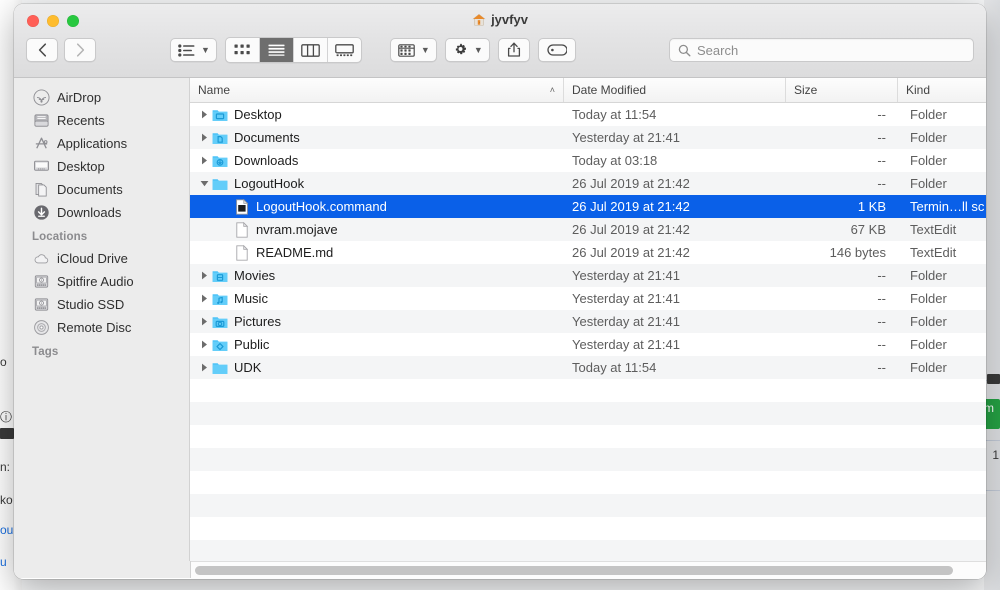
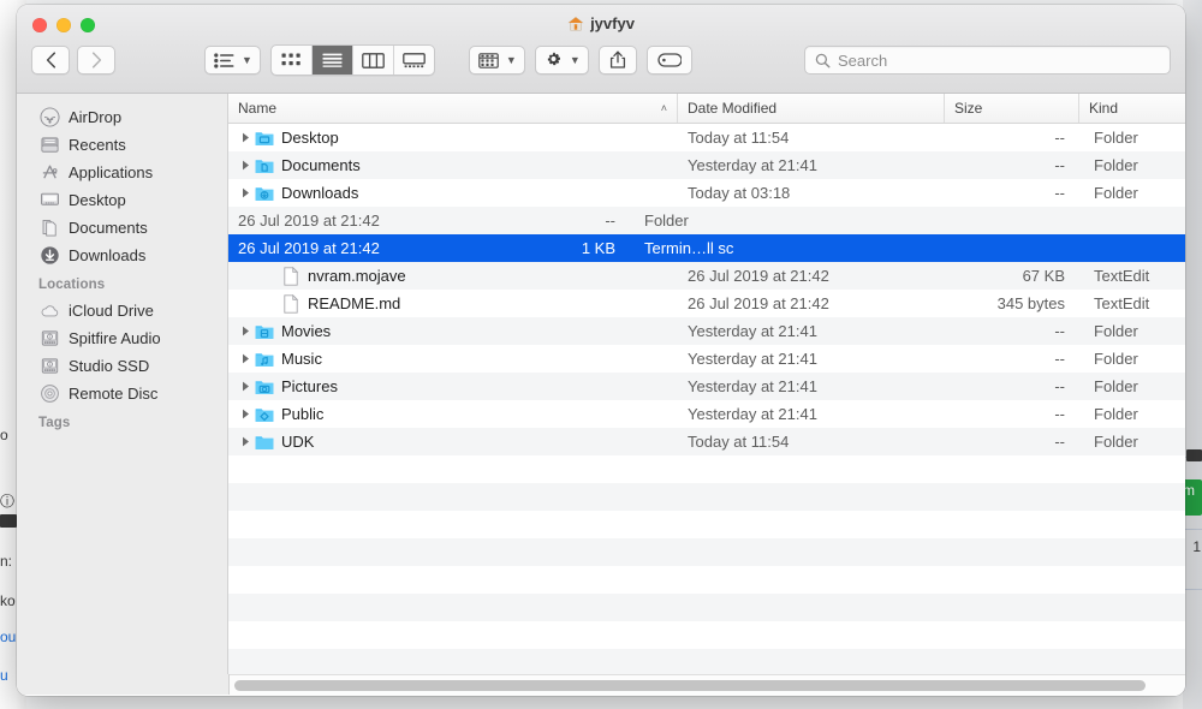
  o
  ⓘ
  n:
  ko
  ou
  u
  m
  1
  jyvfyv
  ▼
  ▼
  ▼
  Search
  AirDrop
  Recents
  Applications
  Desktop
  Documents
  Downloads
  Locations
  iCloud Drive
  Spitfire Audio
  Studio SSD
  Remote Disc
  Tags
  Name
  ˄
  Date Modified
  Size
  Kind
  Desktop
  Today at 11:54
  --
  Folder
  Documents
  Yesterday at 21:41
  --
  Folder
  Downloads
  Today at 03:18
  --
  Folder
- LogoutHook
  26 Jul 2019 at 21:42
  --
  Folder
- LogoutHook.command
  26 Jul 2019 at 21:42
  1 KB
  Termin…ll sc
  nvram.mojave
  26 Jul 2019 at 21:42
  67 KB
  TextEdit
  README.md
  26 Jul 2019 at 21:42
- 146 bytes
+ 345 bytes
  TextEdit
  Movies
  Yesterday at 21:41
  --
  Folder
  Music
  Yesterday at 21:41
  --
  Folder
  Pictures
  Yesterday at 21:41
  --
  Folder
  Public
  Yesterday at 21:41
  --
  Folder
  UDK
  Today at 11:54
  --
  Folder
